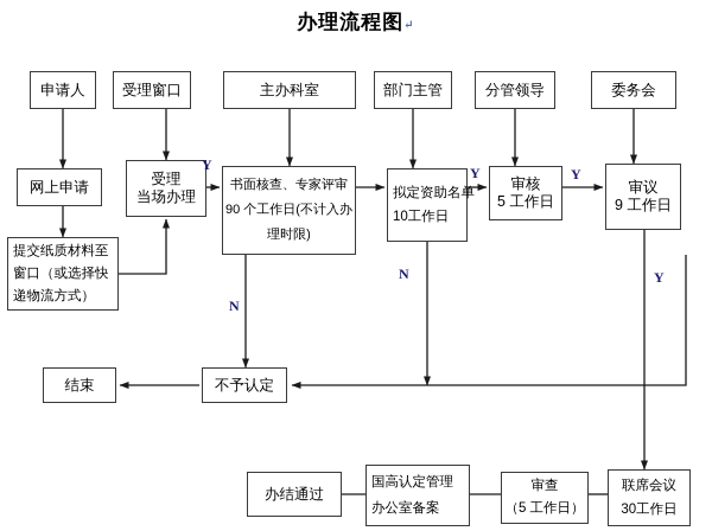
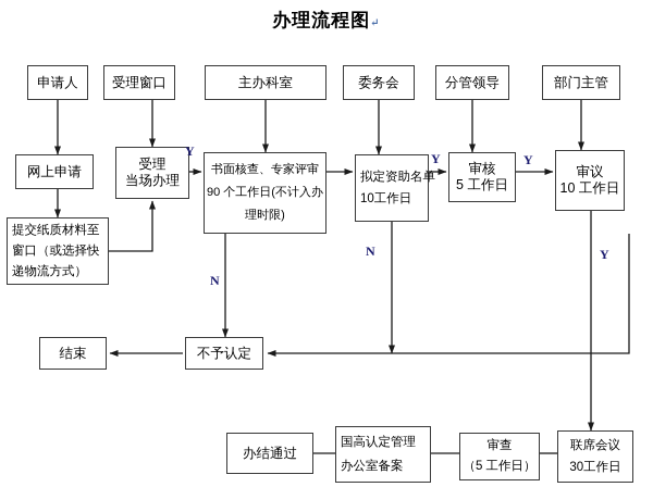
  办理流程图↵
  申请人
  受理窗口
  主办科室
- 部门主管
+ 委务会
  分管领导
- 委务会
+ 部门主管
  网上申请
  受理
  当场办理
  提交纸质材料至
  窗口（或选择快
  递物流方式）
  书面核查、专家评审
  90 个工作日(不计入办
  理时限)
  拟定资助名单
  10工作日
  审核
  5 工作日
  审议
- 9 工作日
+ 10 工作日
  不予认定
  结束
  办结通过
  国高认定管理
  办公室备案
  审查
  （5 工作日）
  联席会议
  30工作日
  Y
  Y
  Y
  Y
  N
  N
